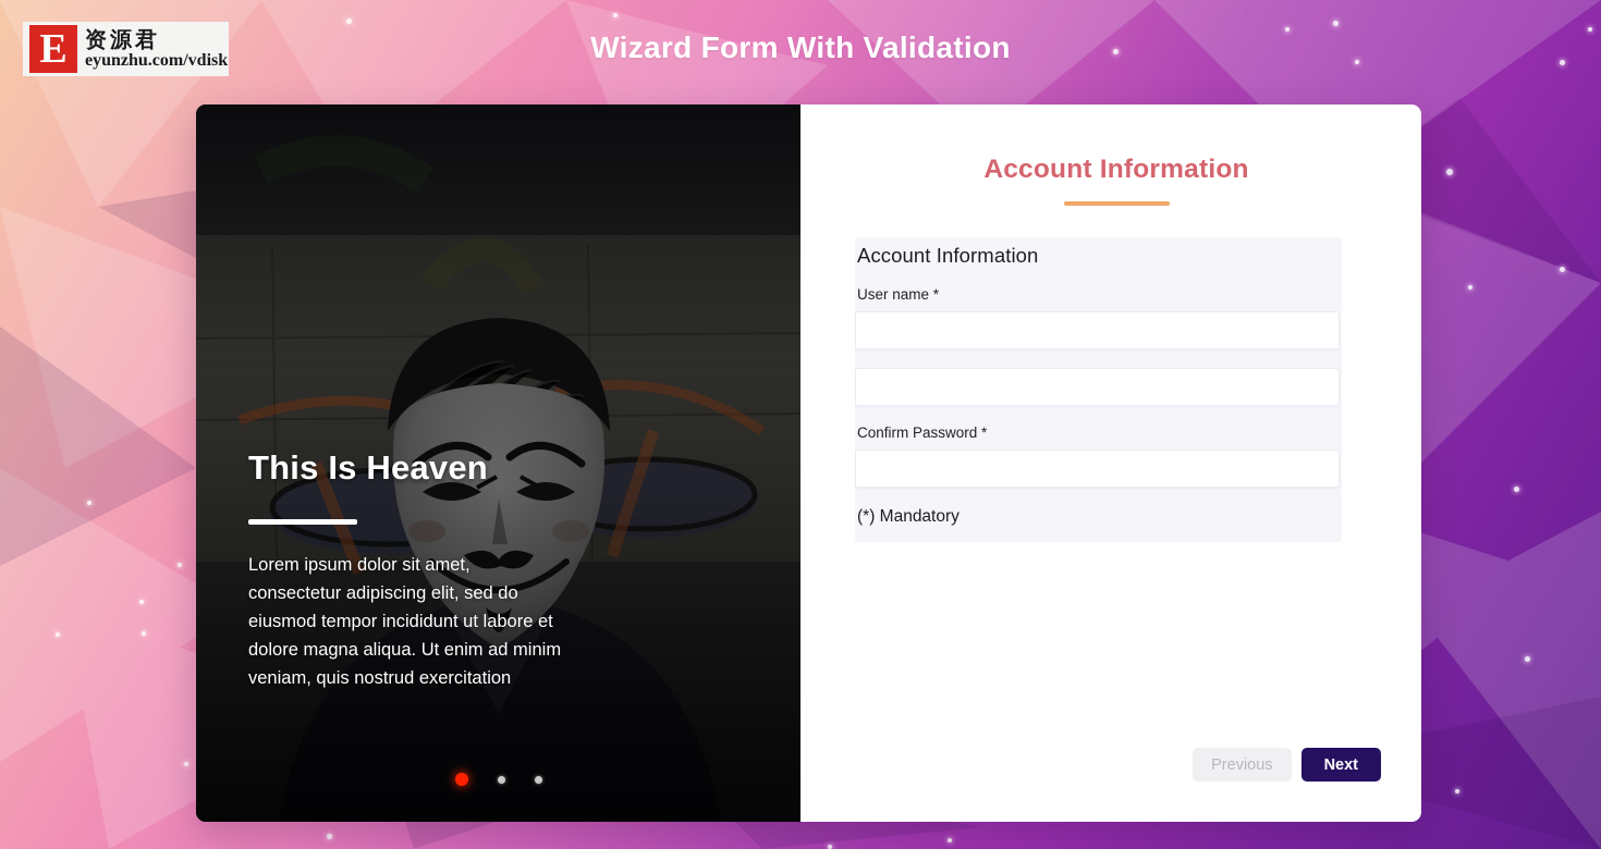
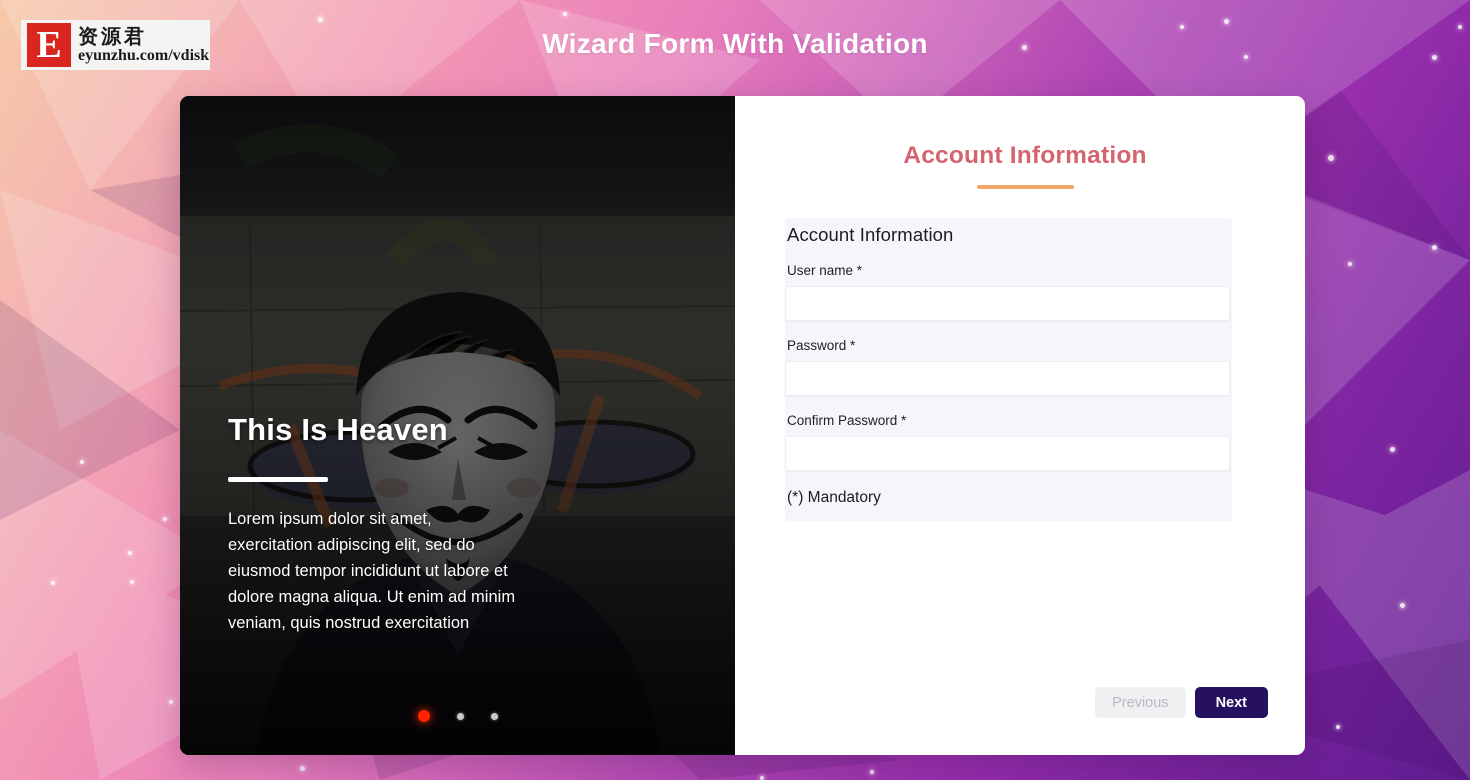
  E
  资源君
  eyunzhu.com/vdisk
  Wizard Form With Validation
  This Is Heaven
- Lorem ipsum dolor sit amet, consectetur adipiscing elit, sed do eiusmod tempor incididunt ut labore et dolore magna aliqua. Ut enim ad minim veniam, quis nostrud exercitation
+ Lorem ipsum dolor sit amet, exercitation adipiscing elit, sed do eiusmod tempor incididunt ut labore et dolore magna aliqua. Ut enim ad minim veniam, quis nostrud exercitation
  Account Information
  Account Information
  User name *
+ Password *
  Confirm Password *
  (*) Mandatory
  Previous
  Next
